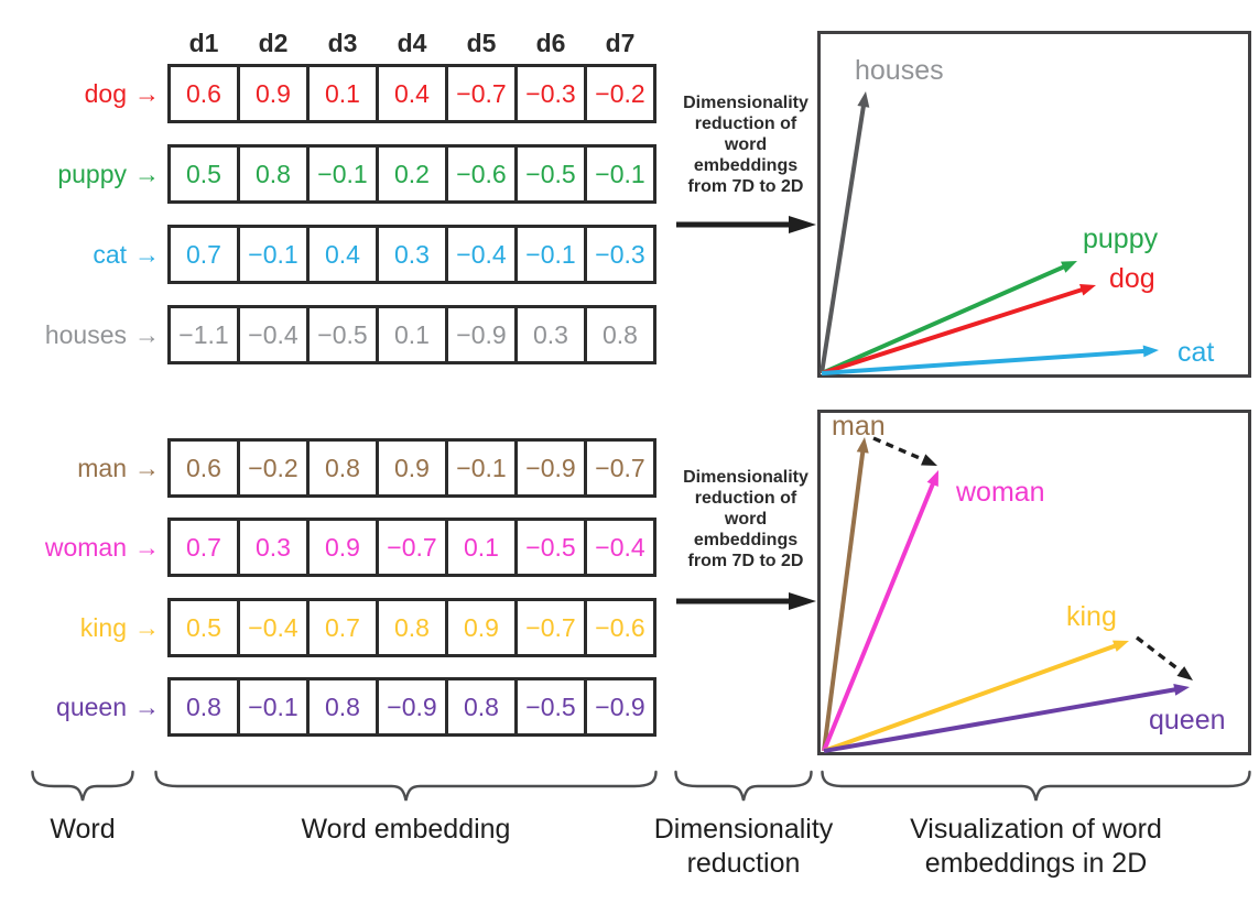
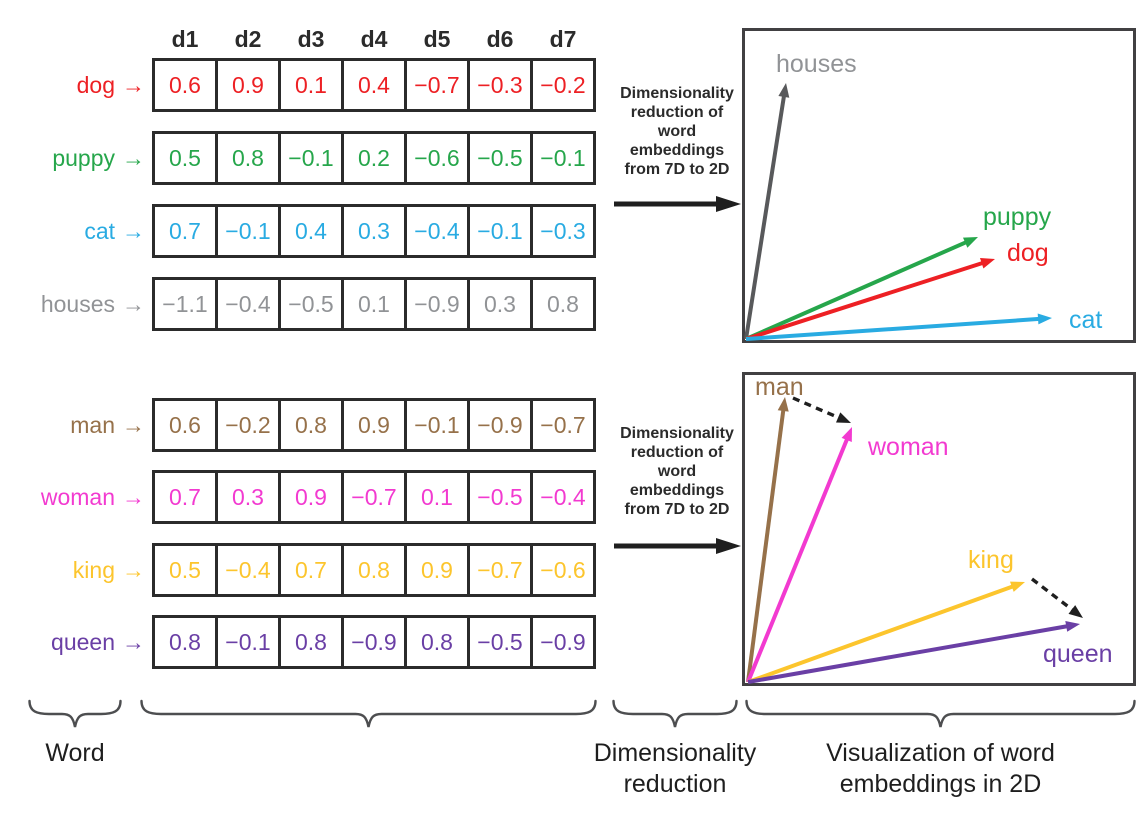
  d1
  d2
  d3
  d4
  d5
  d6
  d7
  dog
  →
  0.6
  0.9
  0.1
  0.4
  −0.7
  −0.3
  −0.2
  puppy
  →
  0.5
  0.8
  −0.1
  0.2
  −0.6
  −0.5
  −0.1
  cat
  →
  0.7
  −0.1
  0.4
  0.3
  −0.4
  −0.1
  −0.3
  houses
  →
  −1.1
  −0.4
  −0.5
  0.1
  −0.9
  0.3
  0.8
  man
  →
  0.6
  −0.2
  0.8
  0.9
  −0.1
  −0.9
  −0.7
  woman
  →
  0.7
  0.3
  0.9
  −0.7
  0.1
  −0.5
  −0.4
  king
  →
  0.5
  −0.4
  0.7
  0.8
  0.9
  −0.7
  −0.6
  queen
  →
  0.8
  −0.1
  0.8
  −0.9
  0.8
  −0.5
  −0.9
  Dimensionality
  reduction of
  word
  embeddings
  from 7D to 2D
  Dimensionality
  reduction of
  word
  embeddings
  from 7D to 2D
  houses
  puppy
  dog
  cat
  man
  woman
  king
  queen
  Word
- Word embedding
  Dimensionality
  reduction
  Visualization of word
  embeddings in 2D
